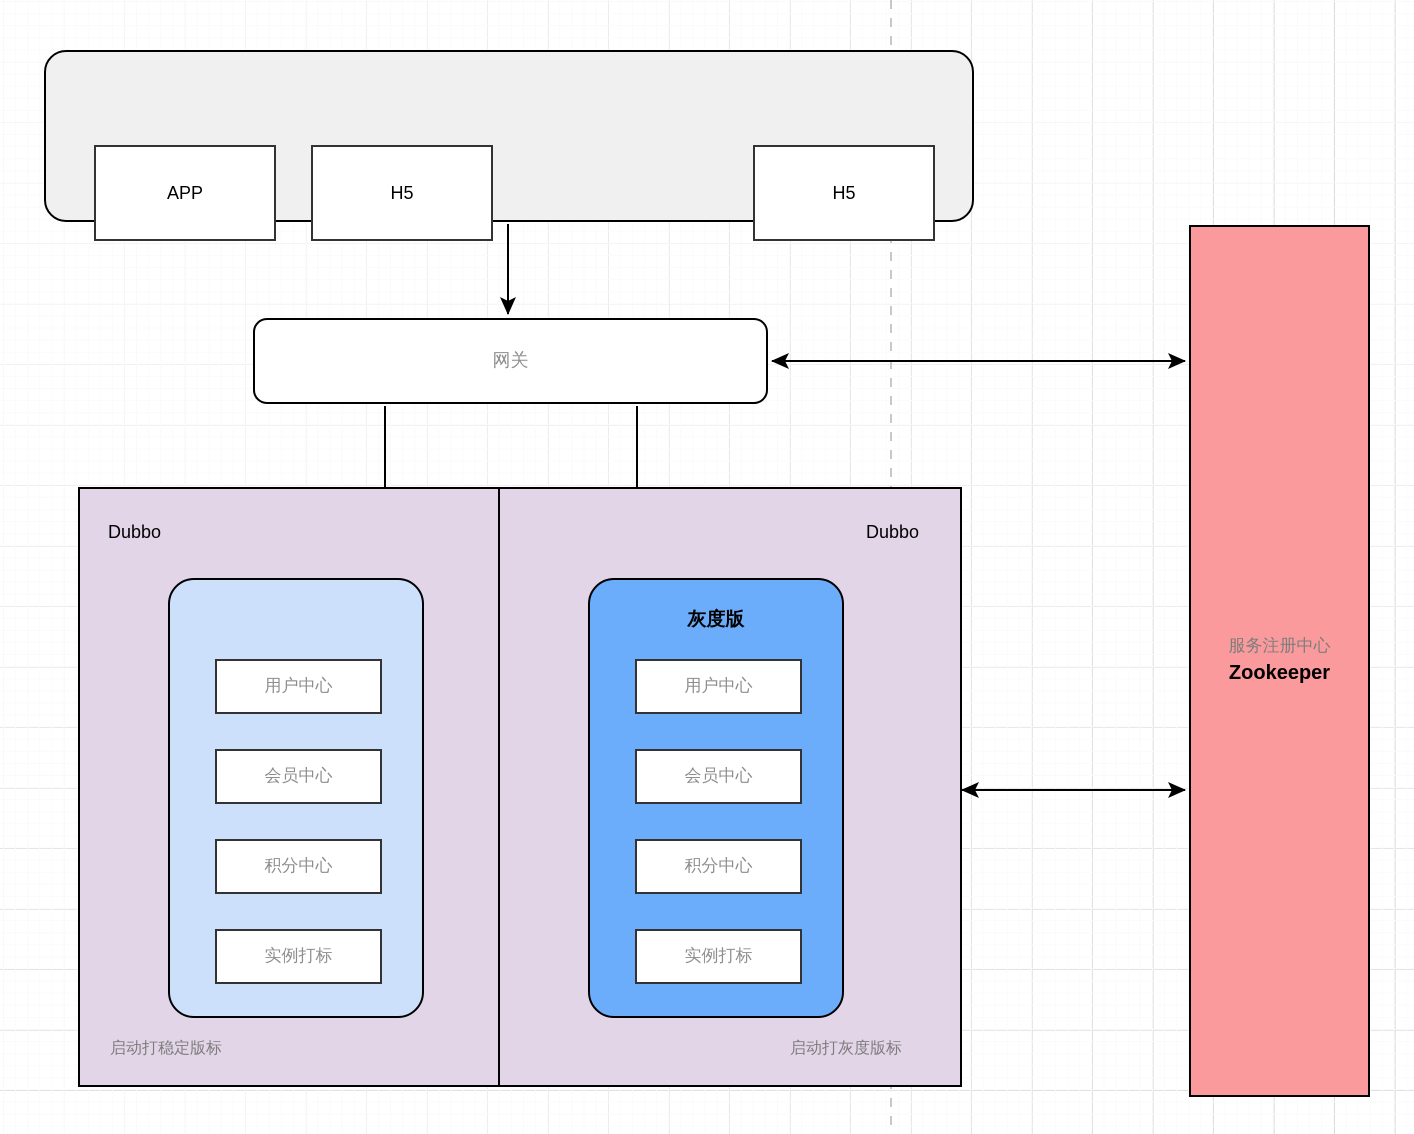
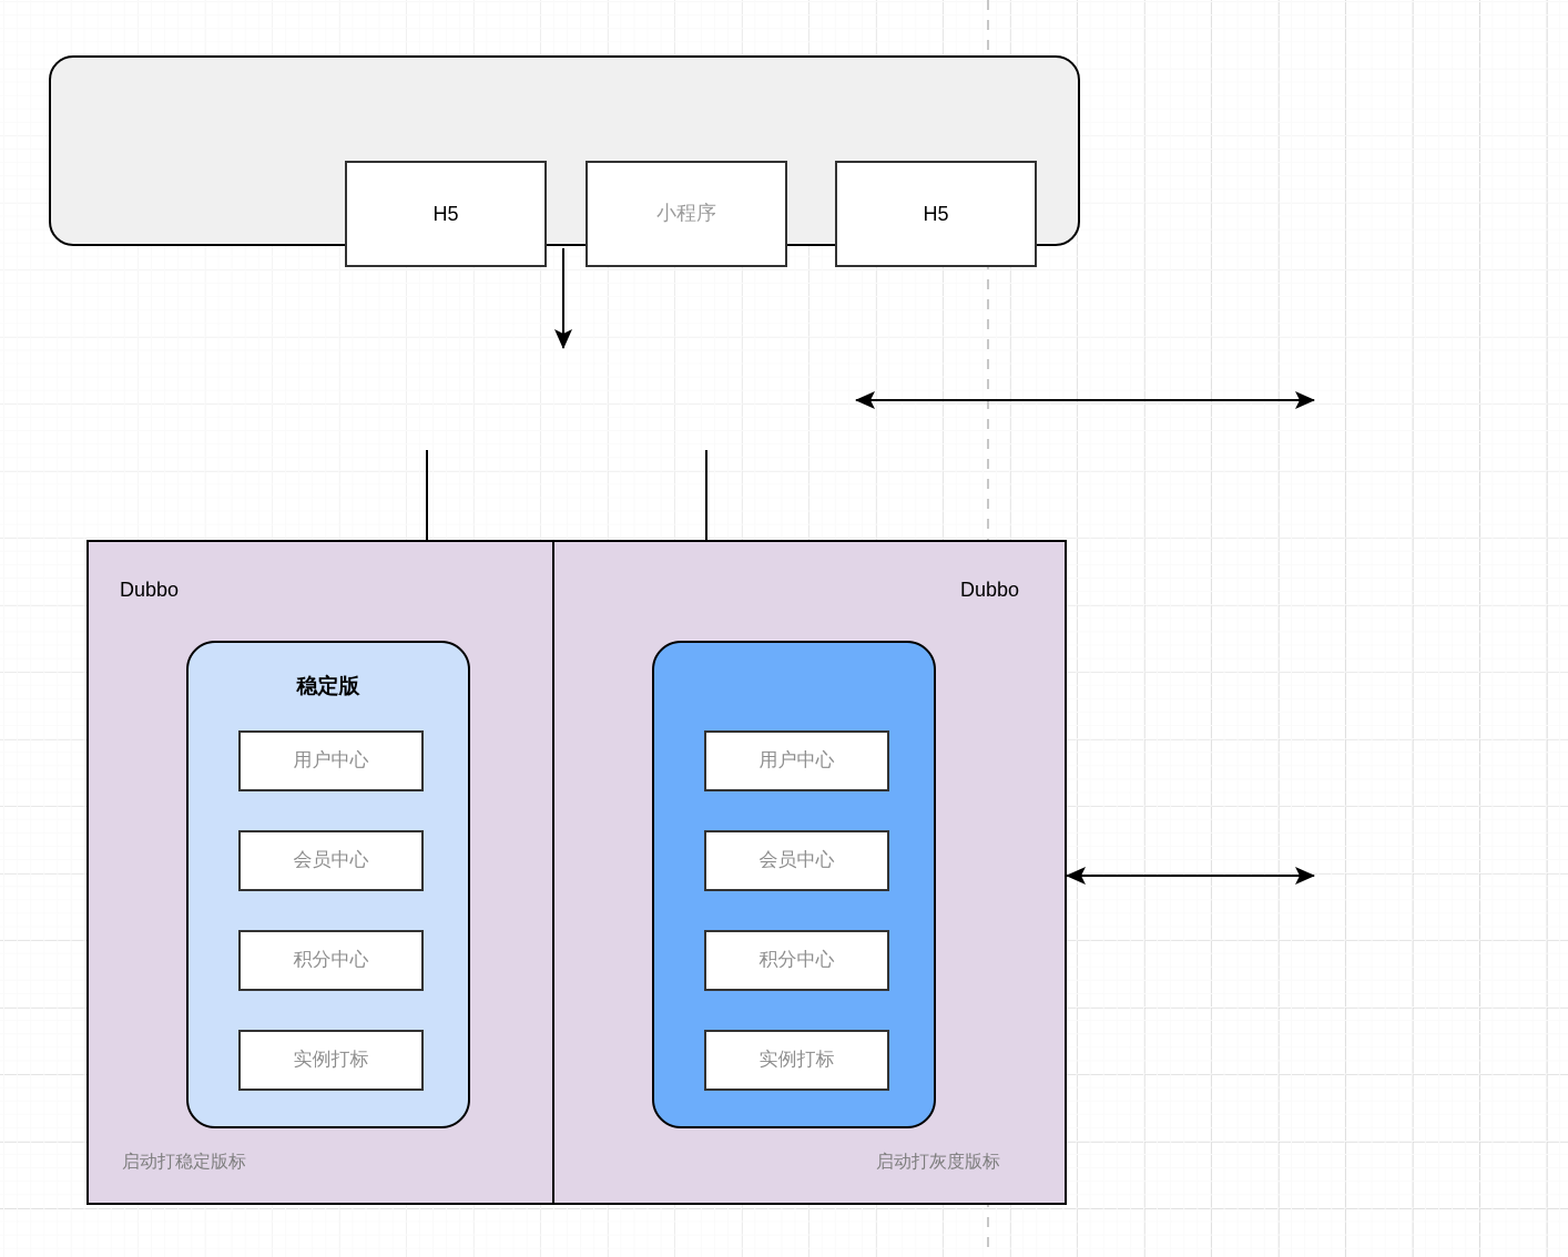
- APP
  H5
+ 小程序
  H5
- 网关
  Dubbo
  Dubbo
  启动打稳定版标
  启动打灰度版标
+ 稳定版
  用户中心
  会员中心
  积分中心
  实例打标
- 灰度版
  用户中心
  会员中心
  积分中心
  实例打标
- 服务注册中心
- Zookeeper
